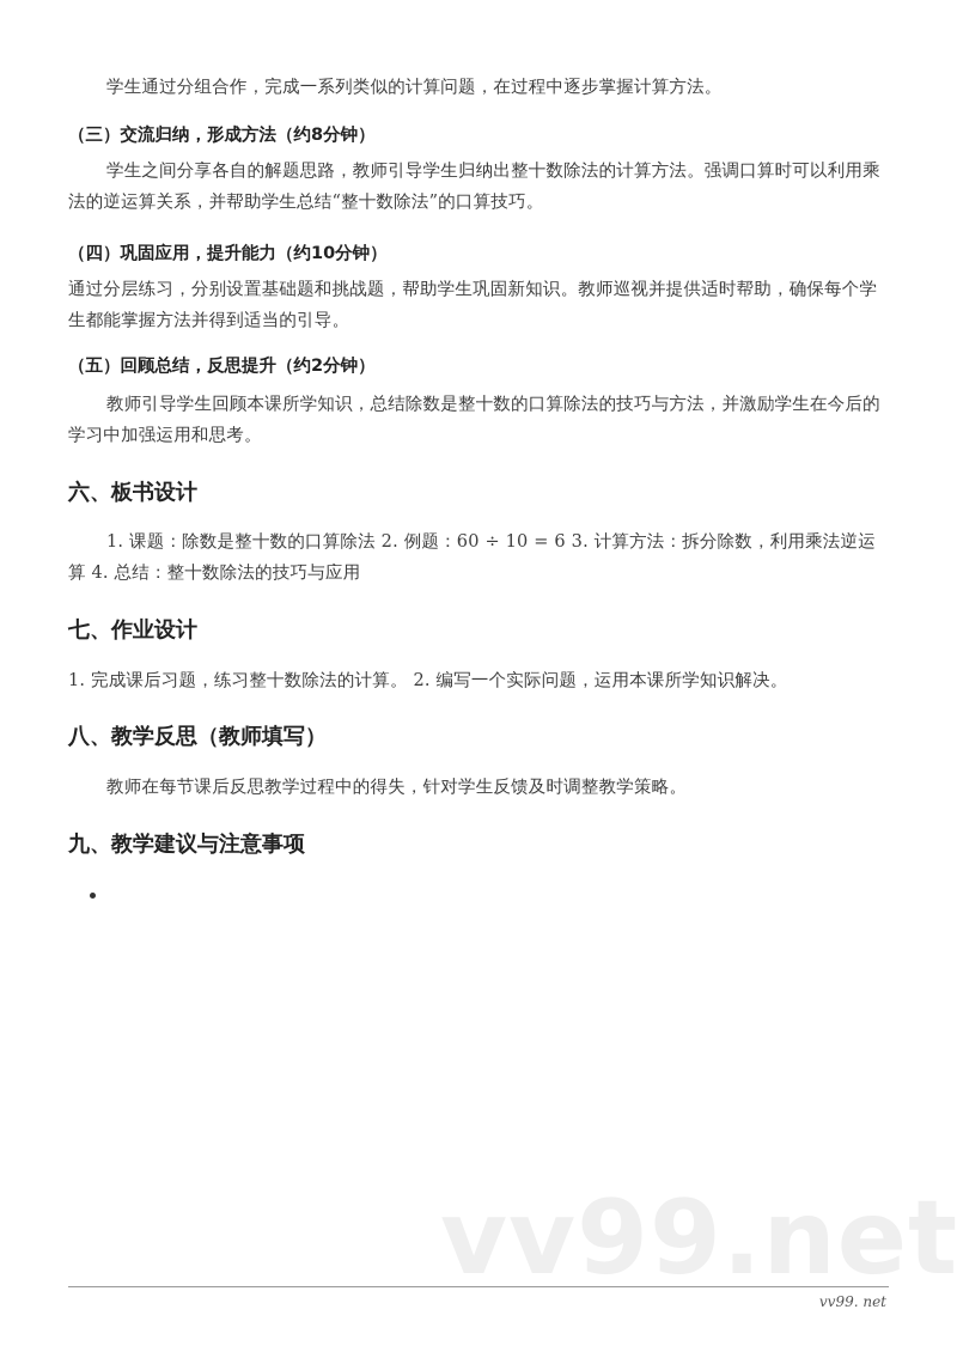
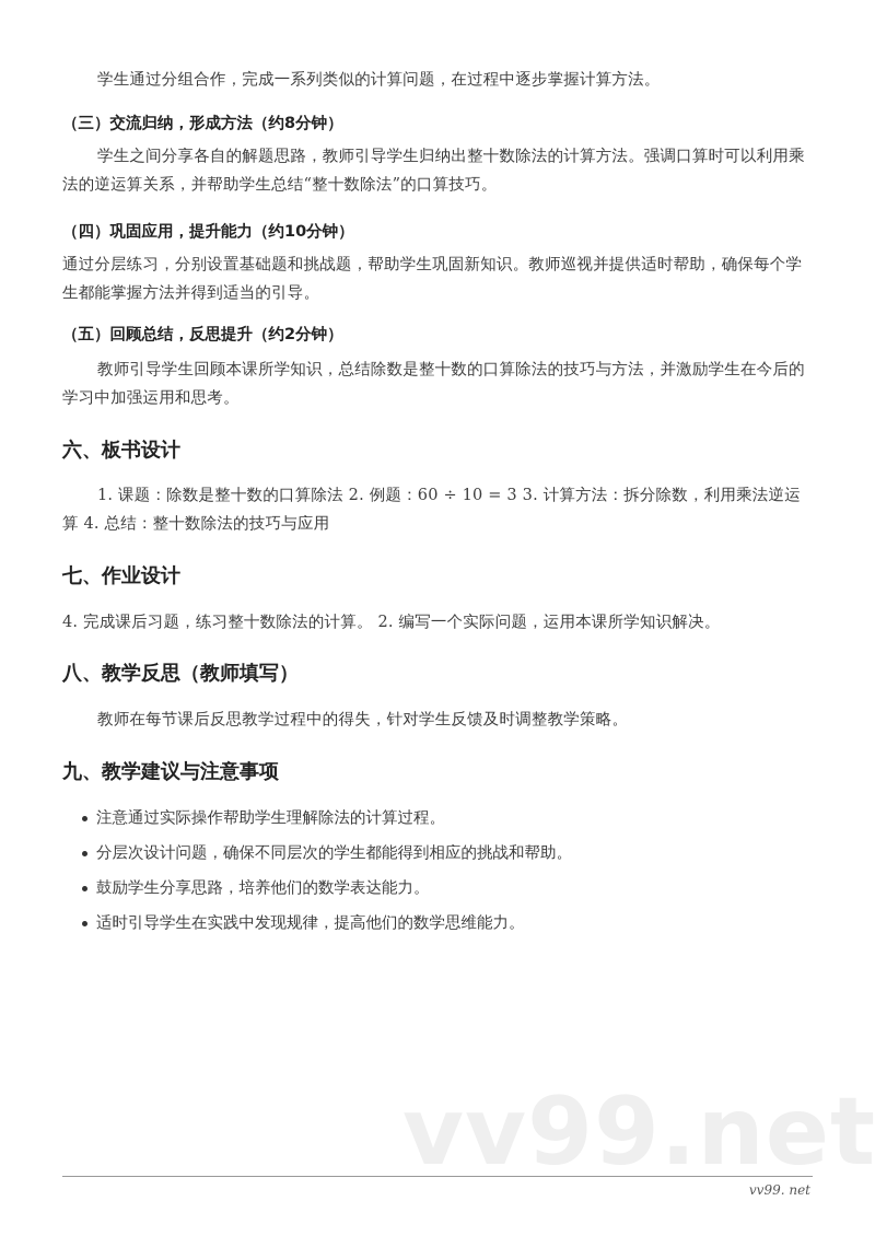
  学生通过分组合作，完成一系列类似的计算问题，在过程中逐步掌握计算方法。
  （三）交流归纳，形成方法（约8分钟）
  学生之间分享各自的解题思路，教师引导学生归纳出整十数除法的计算方法。强调口算时可以利用乘法的逆运算关系，并帮助学生总结“整十数除法”的口算技巧。
  （四）巩固应用，提升能力（约10分钟）
  通过分层练习，分别设置基础题和挑战题，帮助学生巩固新知识。教师巡视并提供适时帮助，确保每个学生都能掌握方法并得到适当的引导。
  （五）回顾总结，反思提升（约2分钟）
  教师引导学生回顾本课所学知识，总结除数是整十数的口算除法的技巧与方法，并激励学生在今后的学习中加强运用和思考。
  六、板书设计
- 1. 课题：除数是整十数的口算除法 2. 例题：60 ÷ 10 = 6 3. 计算方法：拆分除数，利用乘法逆运算 4. 总结：整十数除法的技巧与应用
+ 1. 课题：除数是整十数的口算除法 2. 例题：60 ÷ 10 = 3 3. 计算方法：拆分除数，利用乘法逆运算 4. 总结：整十数除法的技巧与应用
  七、作业设计
- 1. 完成课后习题，练习整十数除法的计算。 2. 编写一个实际问题，运用本课所学知识解决。
+ 4. 完成课后习题，练习整十数除法的计算。 2. 编写一个实际问题，运用本课所学知识解决。
  八、教学反思（教师填写）
  教师在每节课后反思教学过程中的得失，针对学生反馈及时调整教学策略。
  九、教学建议与注意事项
+ 注意通过实际操作帮助学生理解除法的计算过程。
+ 分层次设计问题，确保不同层次的学生都能得到相应的挑战和帮助。
+ 鼓励学生分享思路，培养他们的数学表达能力。
+ 适时引导学生在实践中发现规律，提高他们的数学思维能力。
  vv99.net
  vv99. net
